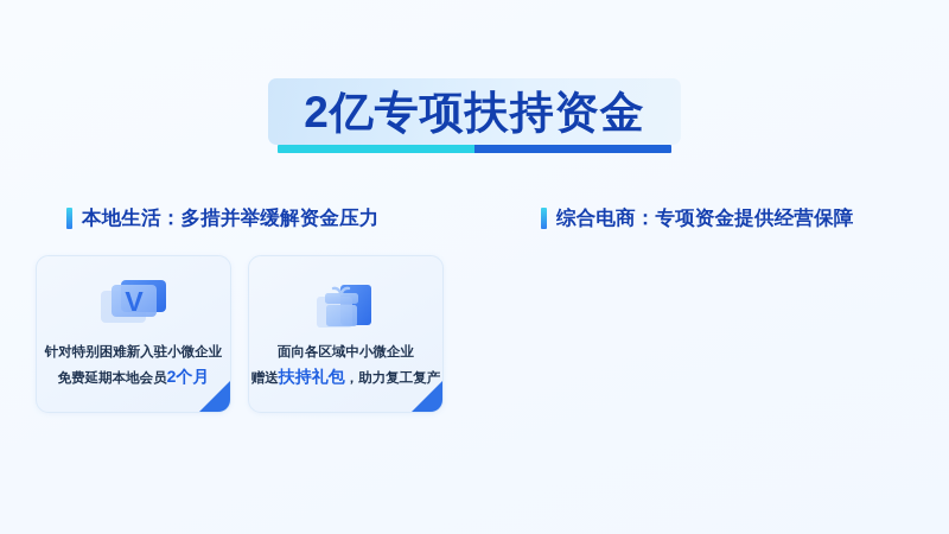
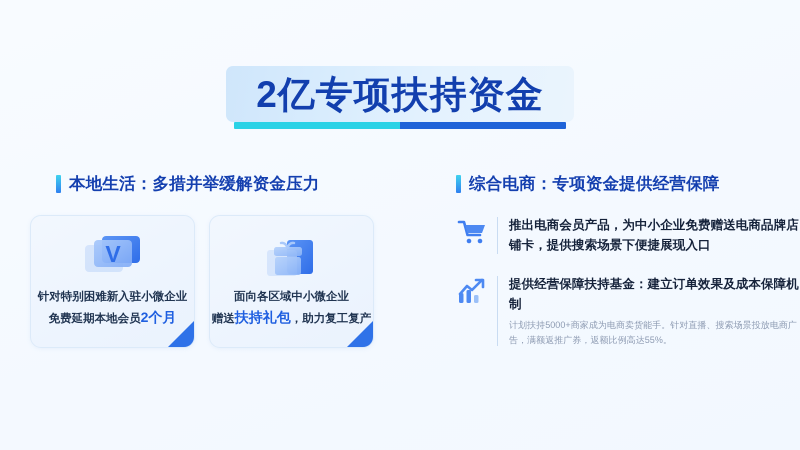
  2亿专项扶持资金
  本地生活：多措并举缓解资金压力
  V
  针对特别困难新入驻小微企业
  免费延期本地会员2个月
  面向各区域中小微企业
  赠送扶持礼包，助力复工复产
  综合电商：专项资金提供经营保障
+ 推出电商会员产品，为中小企业免费赠送电商品牌店铺卡，提供搜索场景下便捷展现入口
+ 提供经营保障扶持基金：建立订单效果及成本保障机制
+ 计划扶持5000+商家成为电商卖货能手。针对直播、搜索场景投放电商广告，满额返推广券，返额比例高达55%。
